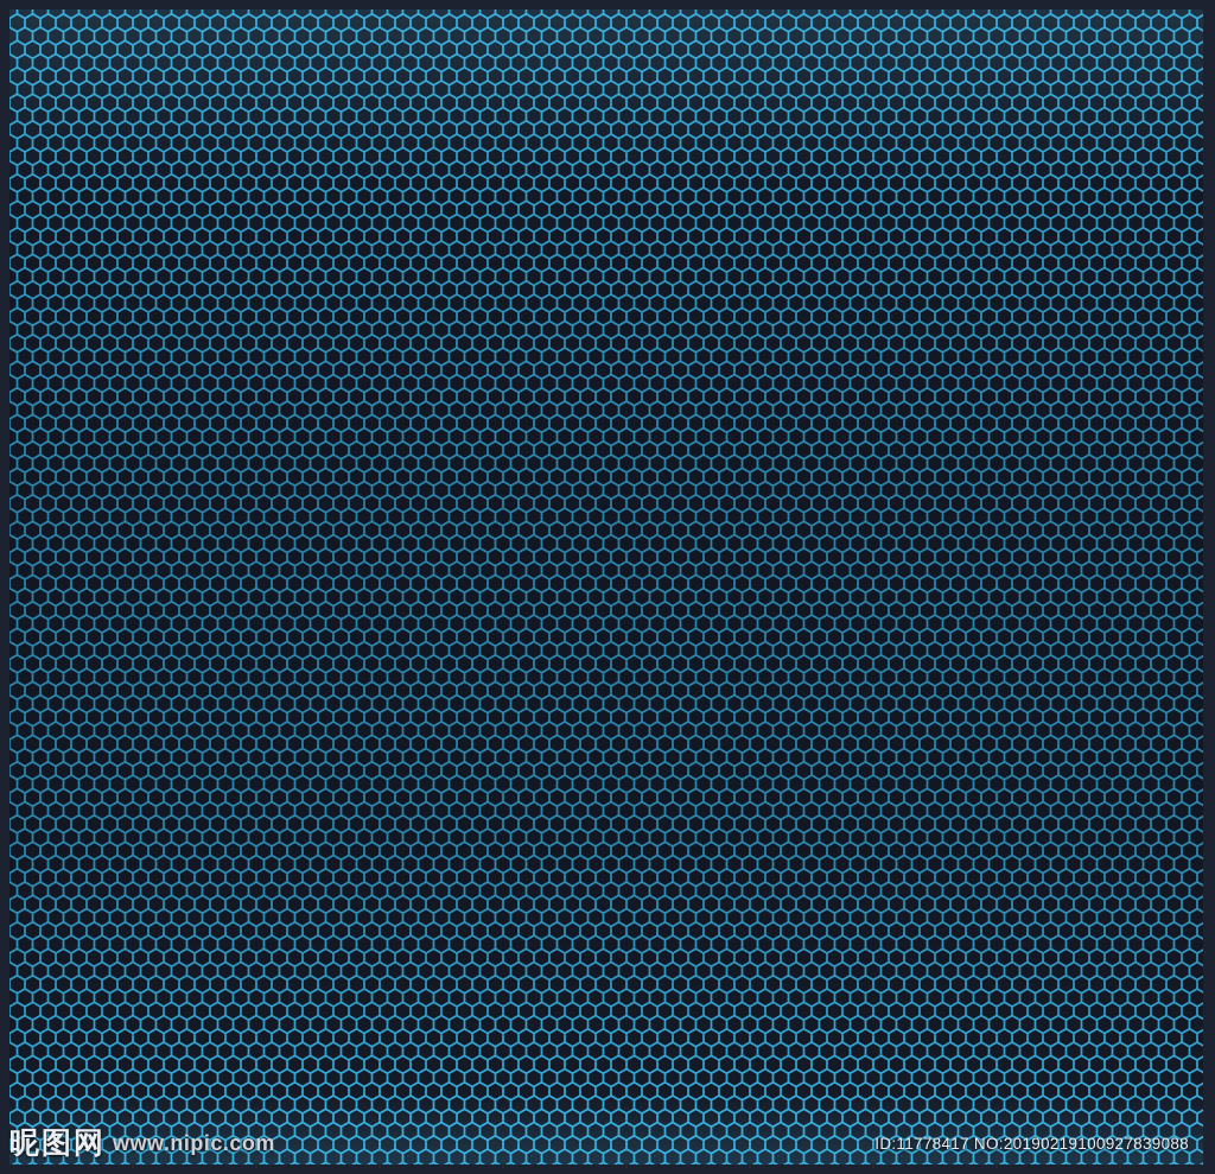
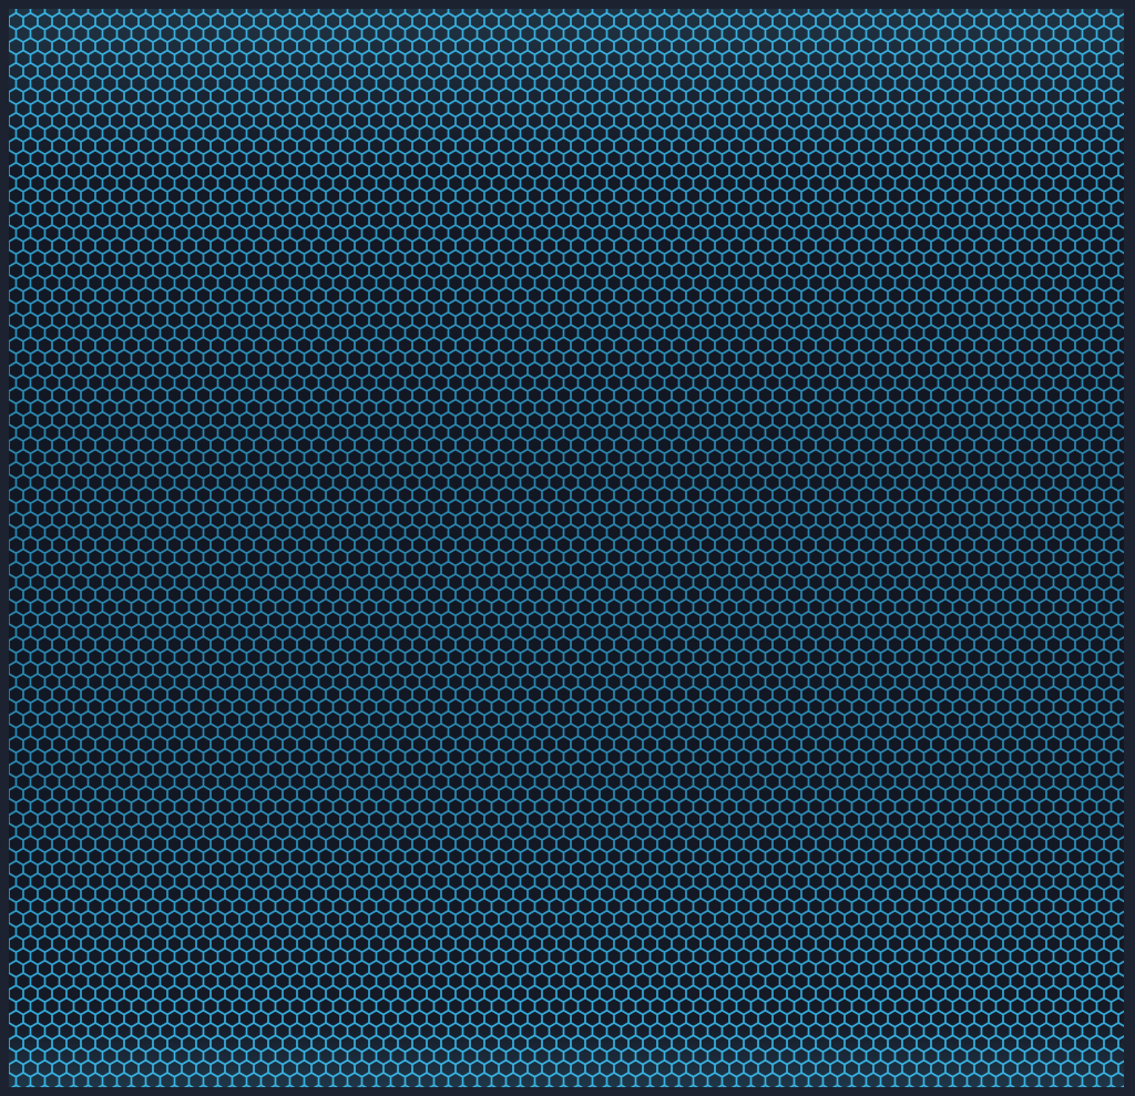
- 昵图网
- www.nipic.com
- ID:11778417 NO:20190219100927839088
